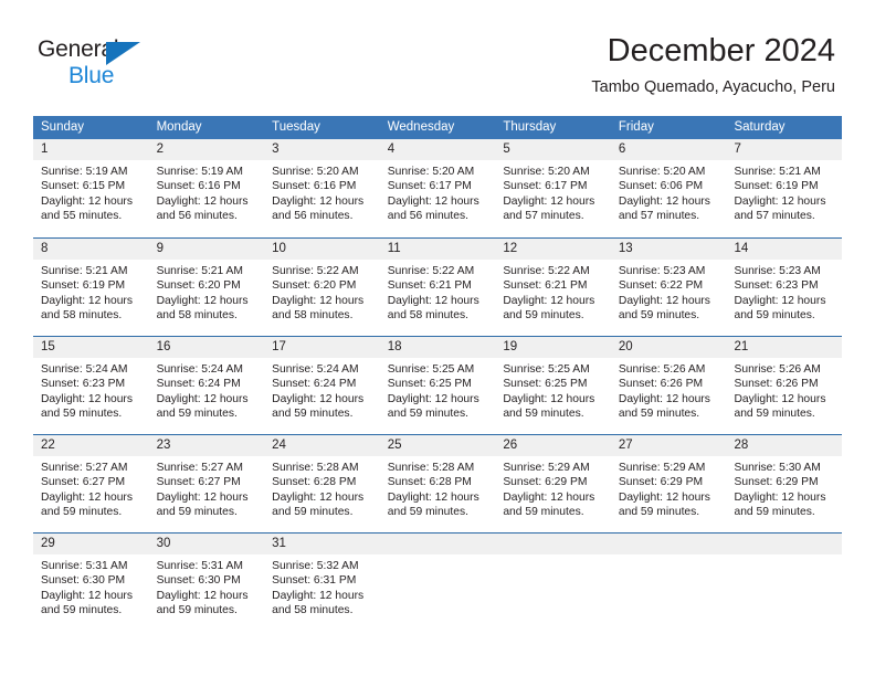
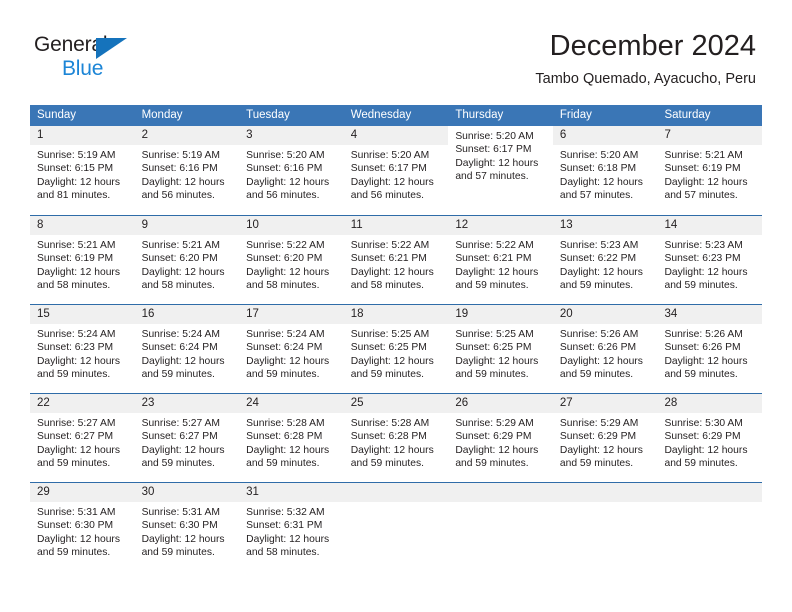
  General
  Blue
  December 2024
  Tambo Quemado, Ayacucho, Peru
  Sunday
  Monday
  Tuesday
  Wednesday
  Thursday
  Friday
  Saturday
  1
  Sunrise: 5:19 AM
  Sunset: 6:15 PM
  Daylight: 12 hours
- and 55 minutes.
+ and 81 minutes.
  2
  Sunrise: 5:19 AM
  Sunset: 6:16 PM
  Daylight: 12 hours
  and 56 minutes.
  3
  Sunrise: 5:20 AM
  Sunset: 6:16 PM
  Daylight: 12 hours
  and 56 minutes.
  4
  Sunrise: 5:20 AM
  Sunset: 6:17 PM
  Daylight: 12 hours
  and 56 minutes.
- 5
  Sunrise: 5:20 AM
  Sunset: 6:17 PM
  Daylight: 12 hours
  and 57 minutes.
  6
  Sunrise: 5:20 AM
- Sunset: 6:06 PM
+ Sunset: 6:18 PM
  Daylight: 12 hours
  and 57 minutes.
  7
  Sunrise: 5:21 AM
  Sunset: 6:19 PM
  Daylight: 12 hours
  and 57 minutes.
  8
  Sunrise: 5:21 AM
  Sunset: 6:19 PM
  Daylight: 12 hours
  and 58 minutes.
  9
  Sunrise: 5:21 AM
  Sunset: 6:20 PM
  Daylight: 12 hours
  and 58 minutes.
  10
  Sunrise: 5:22 AM
  Sunset: 6:20 PM
  Daylight: 12 hours
  and 58 minutes.
  11
  Sunrise: 5:22 AM
  Sunset: 6:21 PM
  Daylight: 12 hours
  and 58 minutes.
  12
  Sunrise: 5:22 AM
  Sunset: 6:21 PM
  Daylight: 12 hours
  and 59 minutes.
  13
  Sunrise: 5:23 AM
  Sunset: 6:22 PM
  Daylight: 12 hours
  and 59 minutes.
  14
  Sunrise: 5:23 AM
  Sunset: 6:23 PM
  Daylight: 12 hours
  and 59 minutes.
  15
  Sunrise: 5:24 AM
  Sunset: 6:23 PM
  Daylight: 12 hours
  and 59 minutes.
  16
  Sunrise: 5:24 AM
  Sunset: 6:24 PM
  Daylight: 12 hours
  and 59 minutes.
  17
  Sunrise: 5:24 AM
  Sunset: 6:24 PM
  Daylight: 12 hours
  and 59 minutes.
  18
  Sunrise: 5:25 AM
  Sunset: 6:25 PM
  Daylight: 12 hours
  and 59 minutes.
  19
  Sunrise: 5:25 AM
  Sunset: 6:25 PM
  Daylight: 12 hours
  and 59 minutes.
  20
  Sunrise: 5:26 AM
  Sunset: 6:26 PM
  Daylight: 12 hours
  and 59 minutes.
- 21
+ 34
  Sunrise: 5:26 AM
  Sunset: 6:26 PM
  Daylight: 12 hours
  and 59 minutes.
  22
  Sunrise: 5:27 AM
  Sunset: 6:27 PM
  Daylight: 12 hours
  and 59 minutes.
  23
  Sunrise: 5:27 AM
  Sunset: 6:27 PM
  Daylight: 12 hours
  and 59 minutes.
  24
  Sunrise: 5:28 AM
  Sunset: 6:28 PM
  Daylight: 12 hours
  and 59 minutes.
  25
  Sunrise: 5:28 AM
  Sunset: 6:28 PM
  Daylight: 12 hours
  and 59 minutes.
  26
  Sunrise: 5:29 AM
  Sunset: 6:29 PM
  Daylight: 12 hours
  and 59 minutes.
  27
  Sunrise: 5:29 AM
  Sunset: 6:29 PM
  Daylight: 12 hours
  and 59 minutes.
  28
  Sunrise: 5:30 AM
  Sunset: 6:29 PM
  Daylight: 12 hours
  and 59 minutes.
  29
  Sunrise: 5:31 AM
  Sunset: 6:30 PM
  Daylight: 12 hours
  and 59 minutes.
  30
  Sunrise: 5:31 AM
  Sunset: 6:30 PM
  Daylight: 12 hours
  and 59 minutes.
  31
  Sunrise: 5:32 AM
  Sunset: 6:31 PM
  Daylight: 12 hours
  and 58 minutes.
